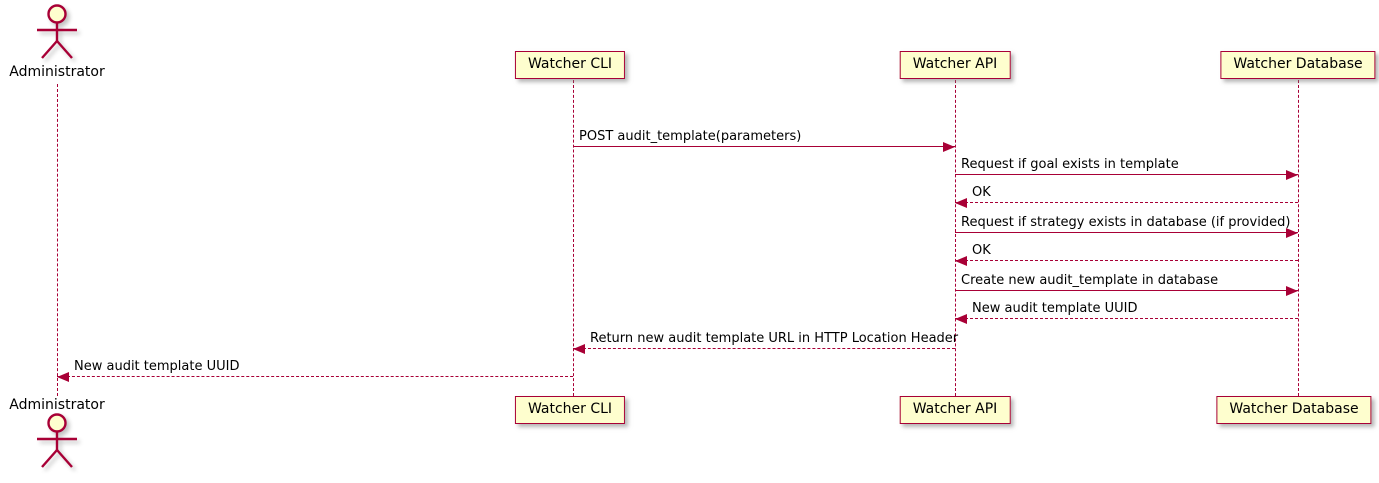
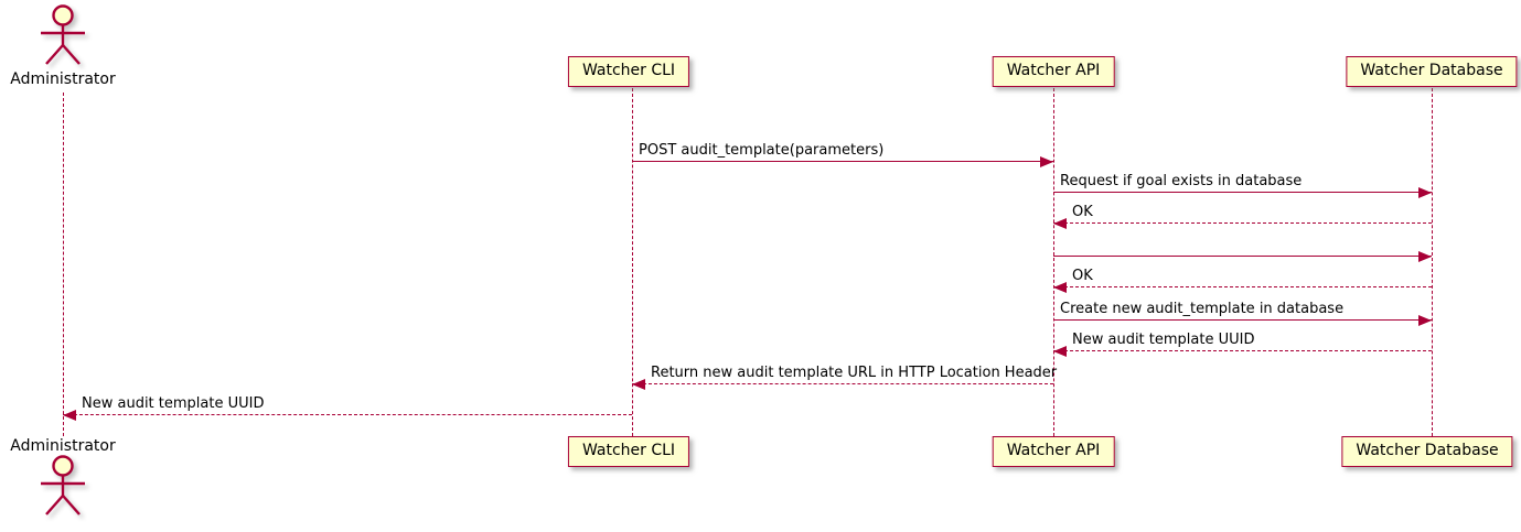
  Administrator
  Watcher CLI
  Watcher API
  Watcher Database
  POST audit_template(parameters)
- Request if goal exists in template
+ Request if goal exists in database
  OK
- Request if strategy exists in database (if provided)
  OK
  Create new audit_template in database
  New audit template UUID
  Return new audit template URL in HTTP Location Header
  New audit template UUID
  Watcher CLI
  Watcher API
  Watcher Database
  Administrator
